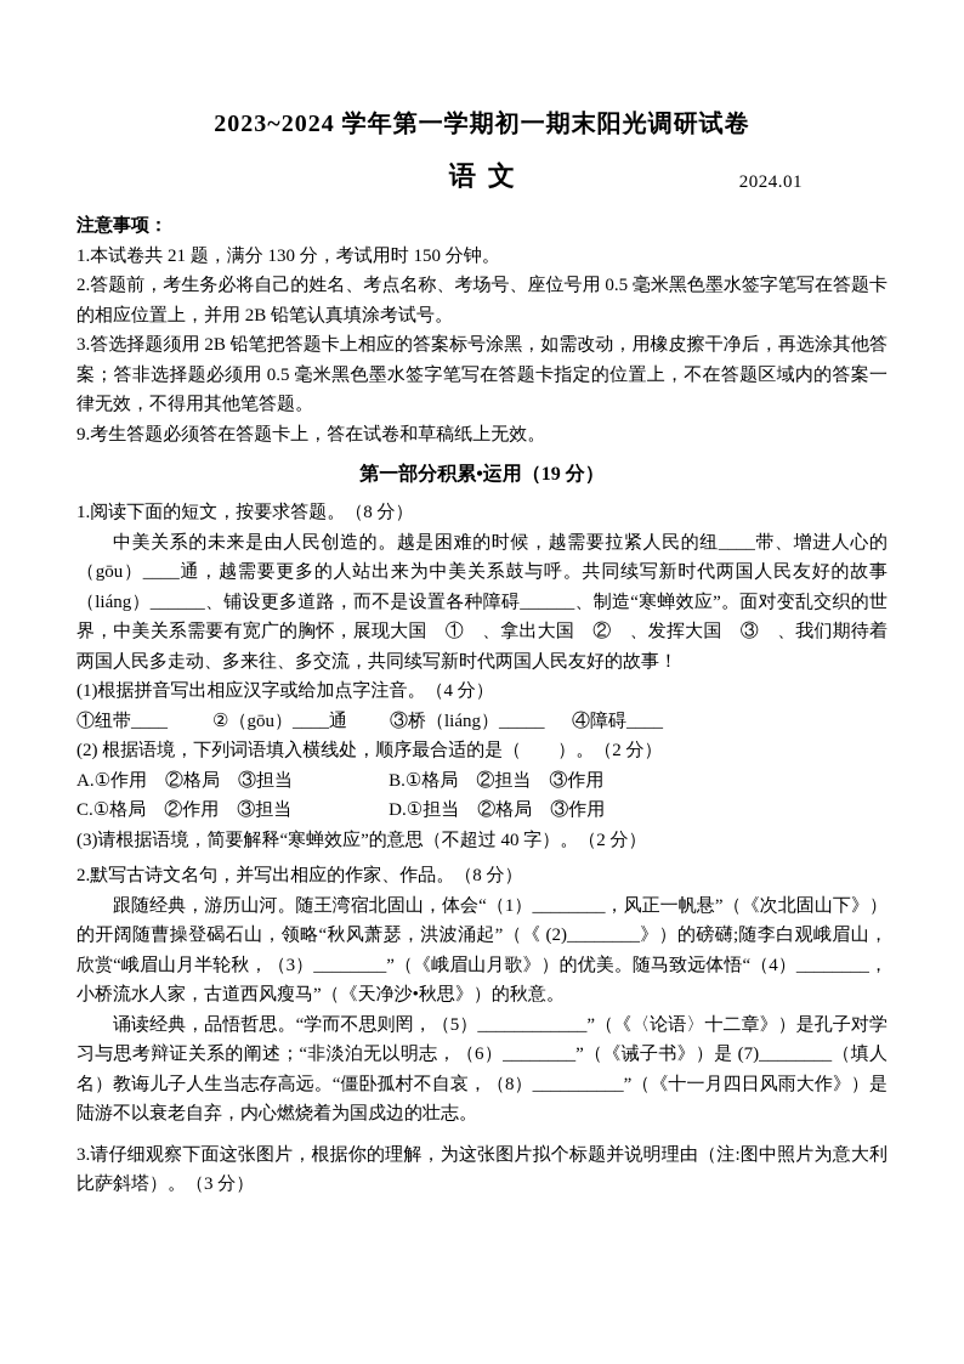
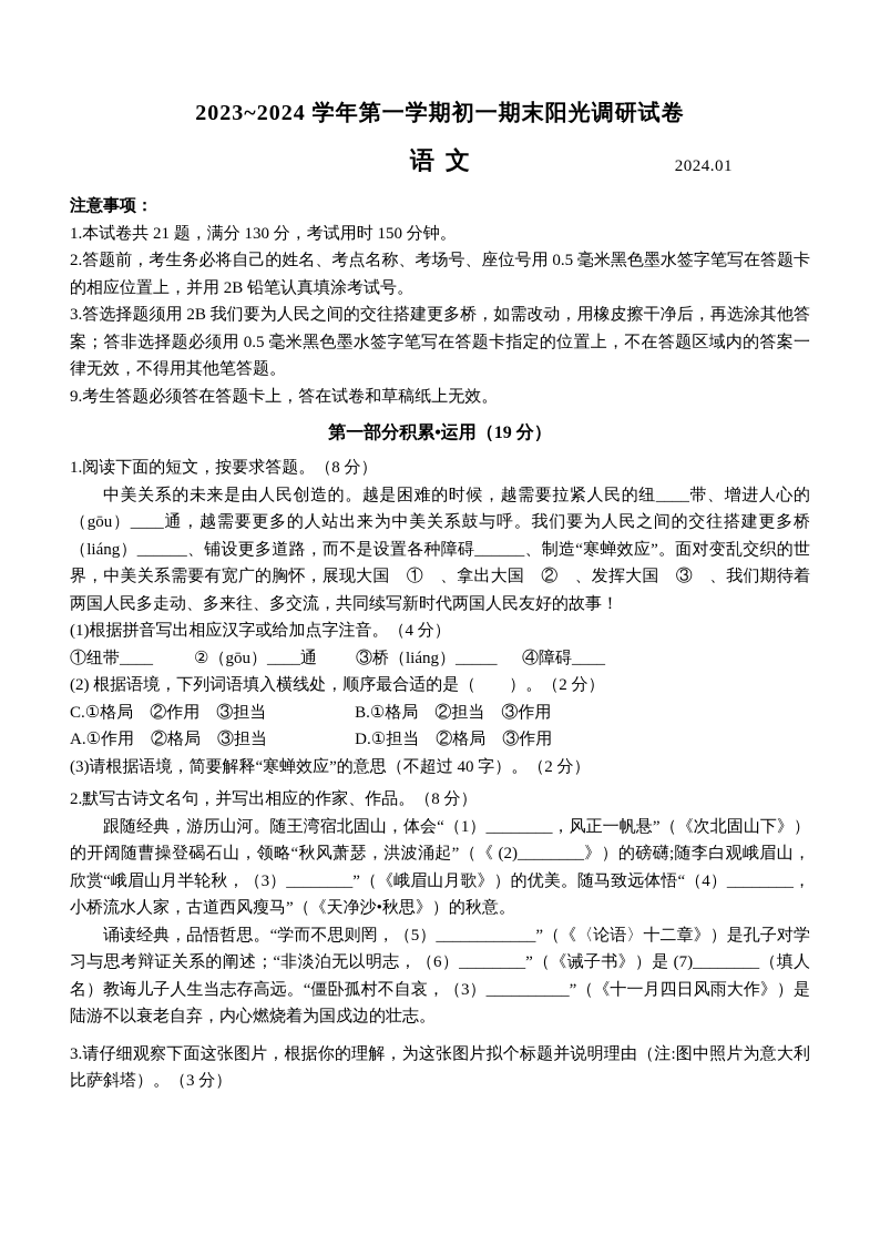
  2023~2024 学年第一学期初一期末阳光调研试卷
  语文
  2024.01
  注意事项：
  1.本试卷共 21 题，满分 130 分，考试用时 150 分钟。
  2.答题前，考生务必将自己的姓名、考点名称、考场号、座位号用 0.5 毫米黑色墨水签字笔写在答题卡的相应位置上，并用 2B 铅笔认真填涂考试号。
- 3.答选择题须用 2B 铅笔把答题卡上相应的答案标号涂黑，如需改动，用橡皮擦干净后，再选涂其他答案；答非选择题必须用 0.5 毫米黑色墨水签字笔写在答题卡指定的位置上，不在答题区域内的答案一律无效，不得用其他笔答题。
+ 3.答选择题须用 2B 我们要为人民之间的交往搭建更多桥，如需改动，用橡皮擦干净后，再选涂其他答案；答非选择题必须用 0.5 毫米黑色墨水签字笔写在答题卡指定的位置上，不在答题区域内的答案一律无效，不得用其他笔答题。
  9.考生答题必须答在答题卡上，答在试卷和草稿纸上无效。
  第一部分积累•运用（19 分）
  1.阅读下面的短文，按要求答题。（8 分）
- 中美关系的未来是由人民创造的。越是困难的时候，越需要拉紧人民的纽____带、增进人心的（gōu）____通，越需要更多的人站出来为中美关系鼓与呼。共同续写新时代两国人民友好的故事（liáng）______、铺设更多道路，而不是设置各种障碍______、制造“寒蝉效应”。面对变乱交织的世界，中美关系需要有宽广的胸怀，展现大国 ① 、拿出大国 ② 、发挥大国 ③ 、我们期待着两国人民多走动、多来往、多交流，共同续写新时代两国人民友好的故事！
+ 中美关系的未来是由人民创造的。越是困难的时候，越需要拉紧人民的纽____带、增进人心的（gōu）____通，越需要更多的人站出来为中美关系鼓与呼。我们要为人民之间的交往搭建更多桥（liáng）______、铺设更多道路，而不是设置各种障碍______、制造“寒蝉效应”。面对变乱交织的世界，中美关系需要有宽广的胸怀，展现大国 ① 、拿出大国 ② 、发挥大国 ③ 、我们期待着两国人民多走动、多来往、多交流，共同续写新时代两国人民友好的故事！
  (1)根据拼音写出相应汉字或给加点字注音。（4 分）
  ①纽带____
  ②（gōu）____通
  ③桥（liáng）_____
  ④障碍____
  (2) 根据语境，下列词语填入横线处，顺序最合适的是（ ）。（2 分）
- A.①作用 ②格局 ③担当
+ C.①格局 ②作用 ③担当
  B.①格局 ②担当 ③作用
- C.①格局 ②作用 ③担当
+ A.①作用 ②格局 ③担当
  D.①担当 ②格局 ③作用
  (3)请根据语境，简要解释“寒蝉效应”的意思（不超过 40 字）。（2 分）
  2.默写古诗文名句，并写出相应的作家、作品。（8 分）
  跟随经典，游历山河。随王湾宿北固山，体会“（1）________，风正一帆悬”（《次北固山下》）的开阔随曹操登碣石山，领略“秋风萧瑟，洪波涌起”（《 (2)________》）的磅礴;随李白观峨眉山，欣赏“峨眉山月半轮秋，（3）________”（《峨眉山月歌》）的优美。随马致远体悟“（4）________，小桥流水人家，古道西风瘦马”（《天净沙•秋思》）的秋意。
- 诵读经典，品悟哲思。“学而不思则罔，（5）____________”（《〈论语〉十二章》）是孔子对学习与思考辩证关系的阐述；“非淡泊无以明志，（6）________”（《诫子书》）是 (7)________（填人名）教诲儿子人生当志存高远。“僵卧孤村不自哀，（8）__________”（《十一月四日风雨大作》）是陆游不以衰老自弃，内心燃烧着为国戍边的壮志。
+ 诵读经典，品悟哲思。“学而不思则罔，（5）____________”（《〈论语〉十二章》）是孔子对学习与思考辩证关系的阐述；“非淡泊无以明志，（6）________”（《诫子书》）是 (7)________（填人名）教诲儿子人生当志存高远。“僵卧孤村不自哀，（3）__________”（《十一月四日风雨大作》）是陆游不以衰老自弃，内心燃烧着为国戍边的壮志。
  3.请仔细观察下面这张图片，根据你的理解，为这张图片拟个标题并说明理由（注:图中照片为意大利比萨斜塔）。（3 分）
